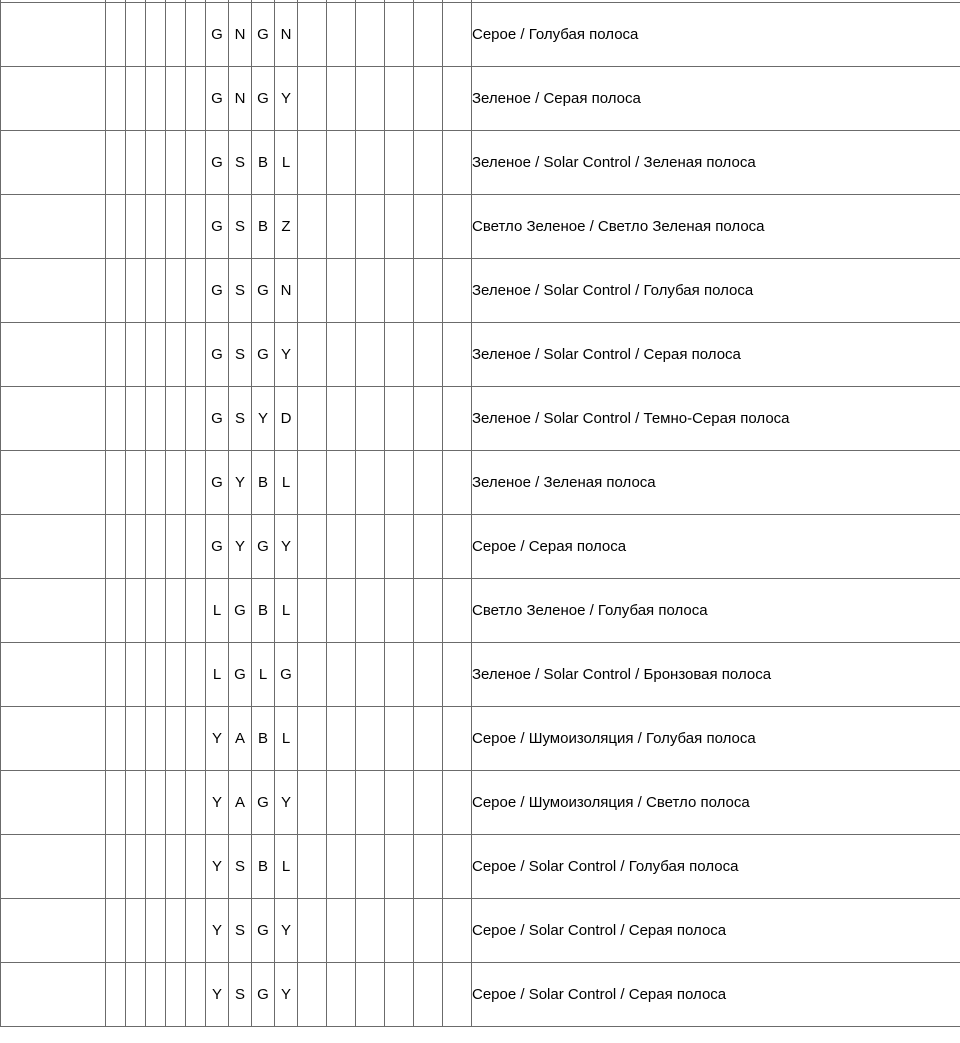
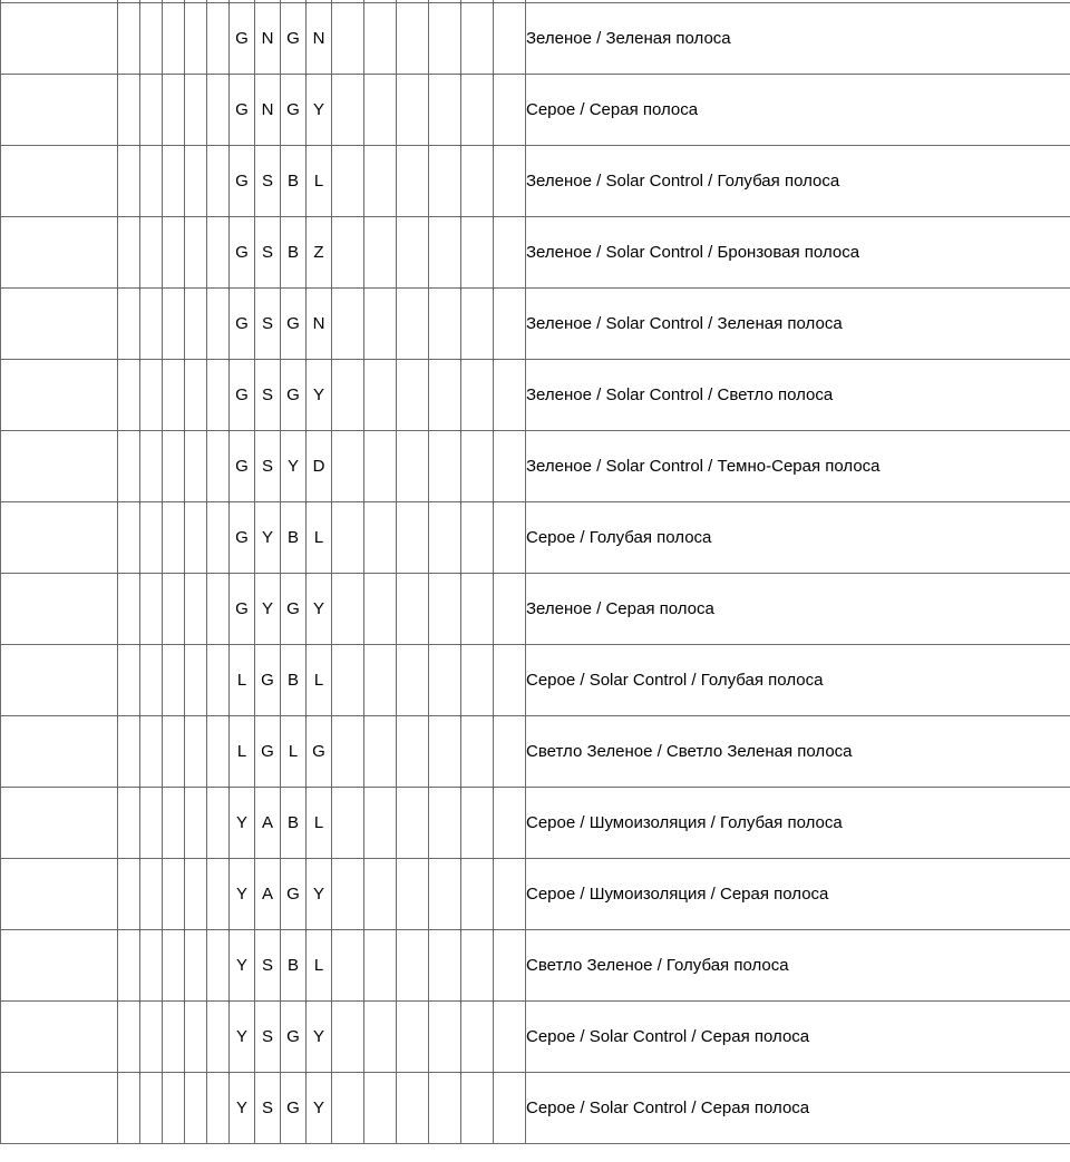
- 						G	N	G	N							Серое / Голубая полоса
+ 						G	N	G	N							Зеленое / Зеленая полоса
- 						G	N	G	Y							Зеленое / Серая полоса
+ 						G	N	G	Y							Серое / Серая полоса
- 						G	S	B	L							Зеленое / Solar Control / Зеленая полоса
+ 						G	S	B	L							Зеленое / Solar Control / Голубая полоса
- 						G	S	B	Z							Светло Зеленое / Светло Зеленая полоса
+ 						G	S	B	Z							Зеленое / Solar Control / Бронзовая полоса
- 						G	S	G	N							Зеленое / Solar Control / Голубая полоса
+ 						G	S	G	N							Зеленое / Solar Control / Зеленая полоса
- 						G	S	G	Y							Зеленое / Solar Control / Серая полоса
+ 						G	S	G	Y							Зеленое / Solar Control / Светло полоса
  						G	S	Y	D							Зеленое / Solar Control / Темно-Серая полоса
- 						G	Y	B	L							Зеленое / Зеленая полоса
+ 						G	Y	B	L							Серое / Голубая полоса
- 						G	Y	G	Y							Серое / Серая полоса
+ 						G	Y	G	Y							Зеленое / Серая полоса
- 						L	G	B	L							Светло Зеленое / Голубая полоса
+ 						L	G	B	L							Серое / Solar Control / Голубая полоса
- 						L	G	L	G							Зеленое / Solar Control / Бронзовая полоса
+ 						L	G	L	G							Светло Зеленое / Светло Зеленая полоса
  						Y	A	B	L							Серое / Шумоизоляция / Голубая полоса
- 						Y	A	G	Y							Серое / Шумоизоляция / Светло полоса
+ 						Y	A	G	Y							Серое / Шумоизоляция / Серая полоса
- 						Y	S	B	L							Серое / Solar Control / Голубая полоса
+ 						Y	S	B	L							Светло Зеленое / Голубая полоса
  						Y	S	G	Y							Серое / Solar Control / Серая полоса
  						Y	S	G	Y							Серое / Solar Control / Серая полоса
